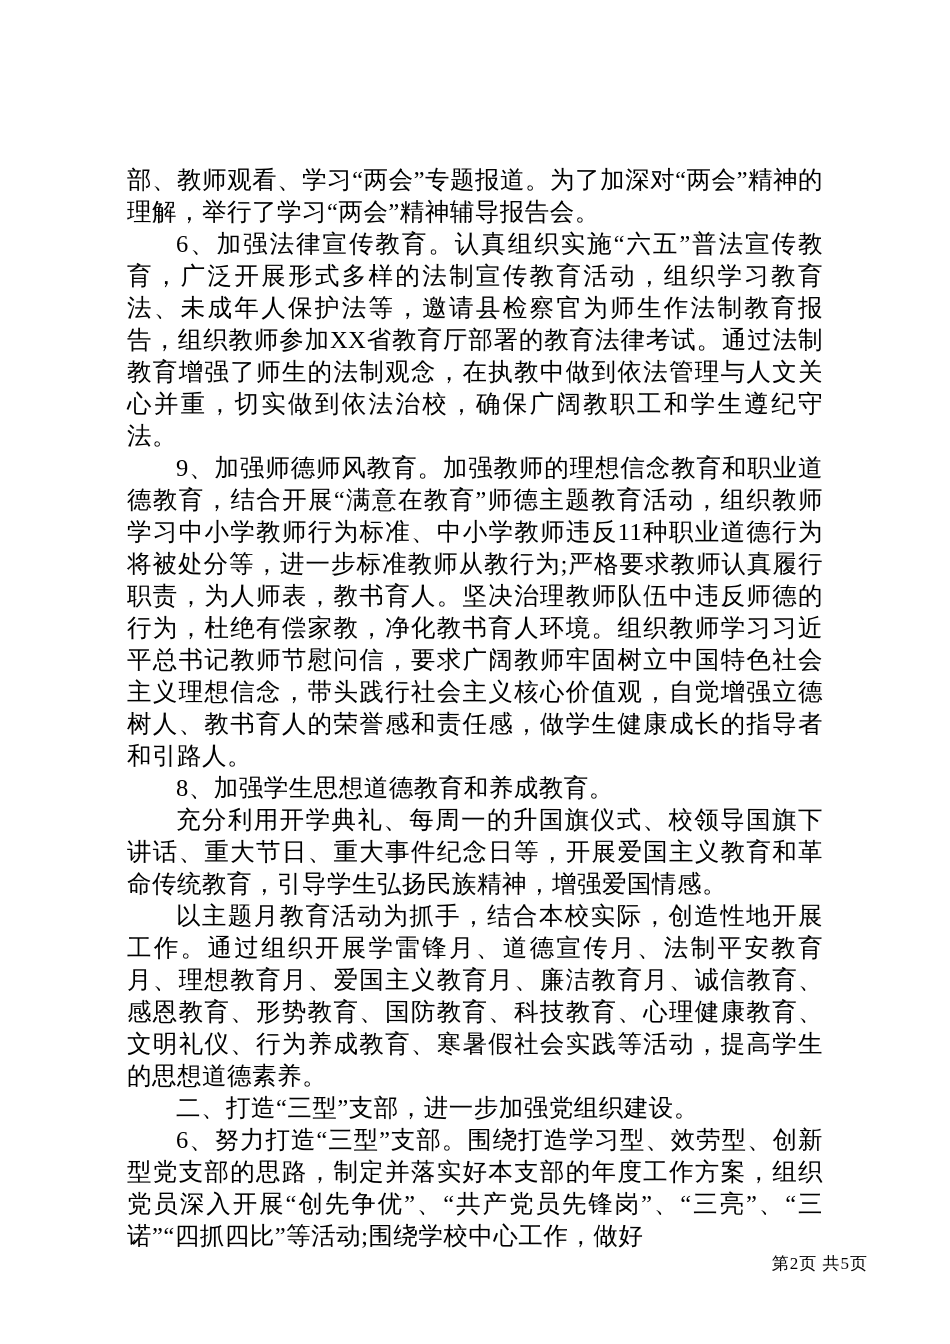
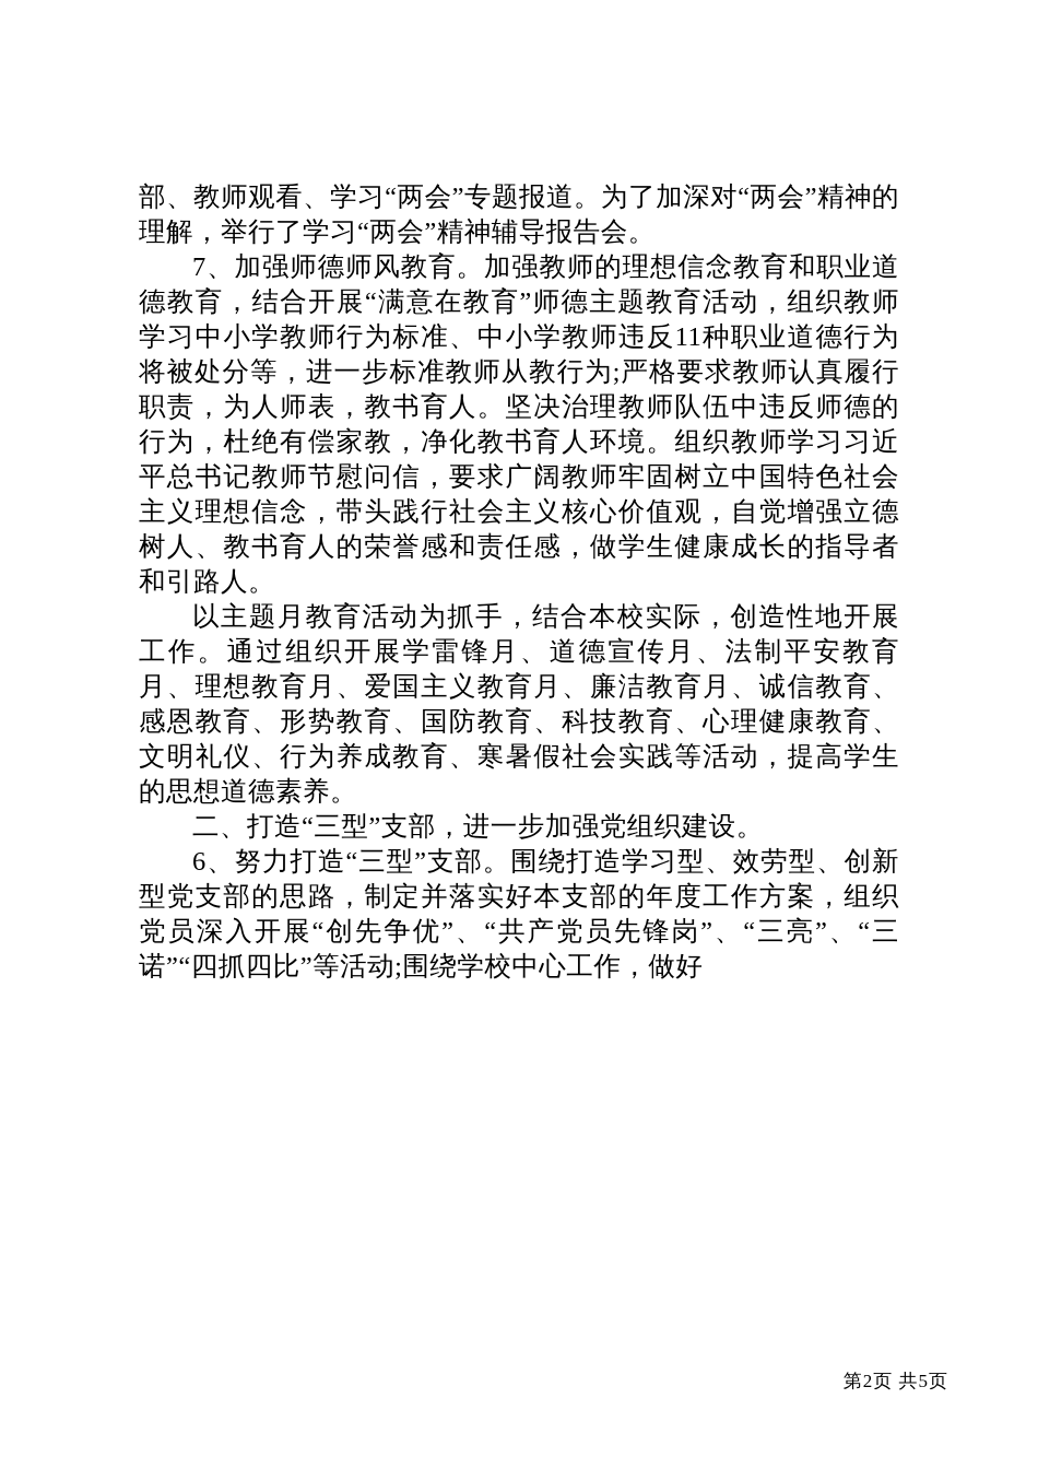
  部、教师观看、学习“两会”专题报道。为了加深对“两会”精神的理解，举行了学习“两会”精神辅导报告会。
- 6、加强法律宣传教育。认真组织实施“六五”普法宣传教育，广泛开展形式多样的法制宣传教育活动，组织学习教育法、未成年人保护法等，邀请县检察官为师生作法制教育报告，组织教师参加XX省教育厅部署的教育法律考试。通过法制教育增强了师生的法制观念，在执教中做到依法管理与人文关心并重，切实做到依法治校，确保广阔教职工和学生遵纪守法。
- 9、加强师德师风教育。加强教师的理想信念教育和职业道德教育，结合开展“满意在教育”师德主题教育活动，组织教师学习中小学教师行为标准、中小学教师违反11种职业道德行为将被处分等，进一步标准教师从教行为;严格要求教师认真履行职责，为人师表，教书育人。坚决治理教师队伍中违反师德的行为，杜绝有偿家教，净化教书育人环境。组织教师学习习近平总书记教师节慰问信，要求广阔教师牢固树立中国特色社会主义理想信念，带头践行社会主义核心价值观，自觉增强立德树人、教书育人的荣誉感和责任感，做学生健康成长的指导者和引路人。
+ 7、加强师德师风教育。加强教师的理想信念教育和职业道德教育，结合开展“满意在教育”师德主题教育活动，组织教师学习中小学教师行为标准、中小学教师违反11种职业道德行为将被处分等，进一步标准教师从教行为;严格要求教师认真履行职责，为人师表，教书育人。坚决治理教师队伍中违反师德的行为，杜绝有偿家教，净化教书育人环境。组织教师学习习近平总书记教师节慰问信，要求广阔教师牢固树立中国特色社会主义理想信念，带头践行社会主义核心价值观，自觉增强立德树人、教书育人的荣誉感和责任感，做学生健康成长的指导者和引路人。
- 8、加强学生思想道德教育和养成教育。
- 充分利用开学典礼、每周一的升国旗仪式、校领导国旗下讲话、重大节日、重大事件纪念日等，开展爱国主义教育和革命传统教育，引导学生弘扬民族精神，增强爱国情感。
  以主题月教育活动为抓手，结合本校实际，创造性地开展工作。通过组织开展学雷锋月、道德宣传月、法制平安教育月、理想教育月、爱国主义教育月、廉洁教育月、诚信教育、感恩教育、形势教育、国防教育、科技教育、心理健康教育、文明礼仪、行为养成教育、寒暑假社会实践等活动，提高学生的思想道德素养。
  二、打造“三型”支部，进一步加强党组织建设。
  6、努力打造“三型”支部。围绕打造学习型、效劳型、创新型党支部的思路，制定并落实好本支部的年度工作方案，组织党员深入开展“创先争优”、“共产党员先锋岗”、“三亮”、“三诺”“四抓四比”等活动;围绕学校中心工作，做好
  第2页 共5页
